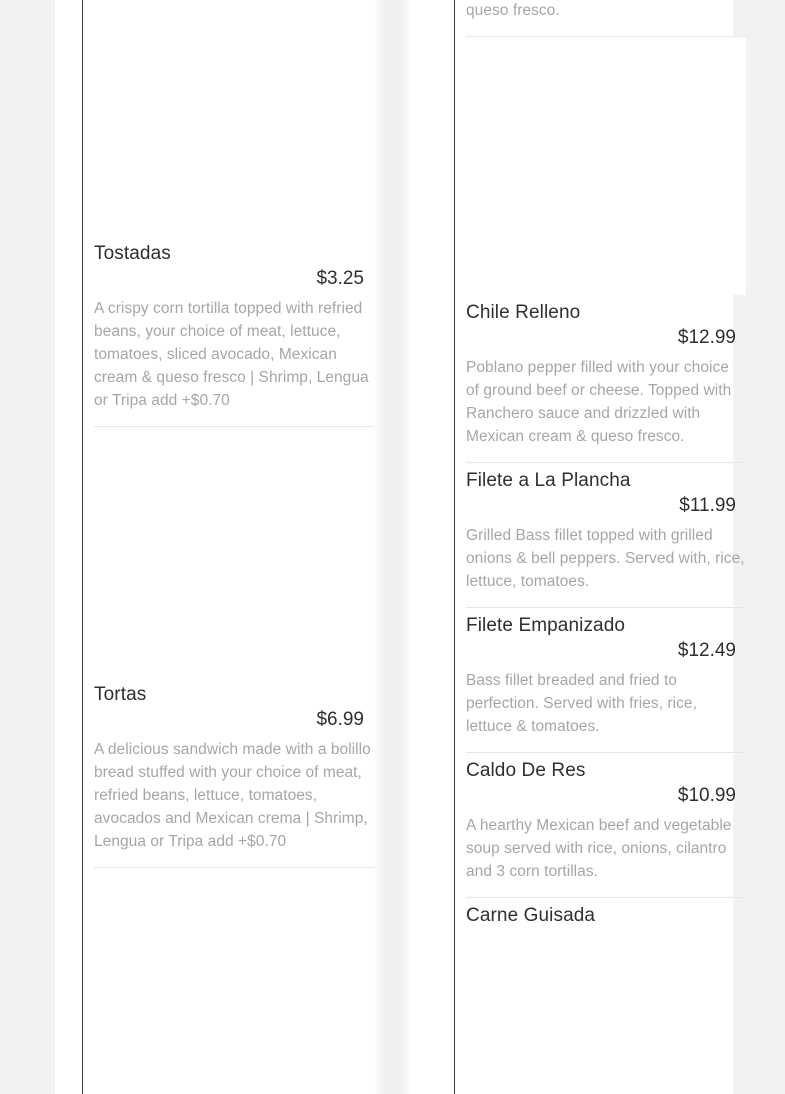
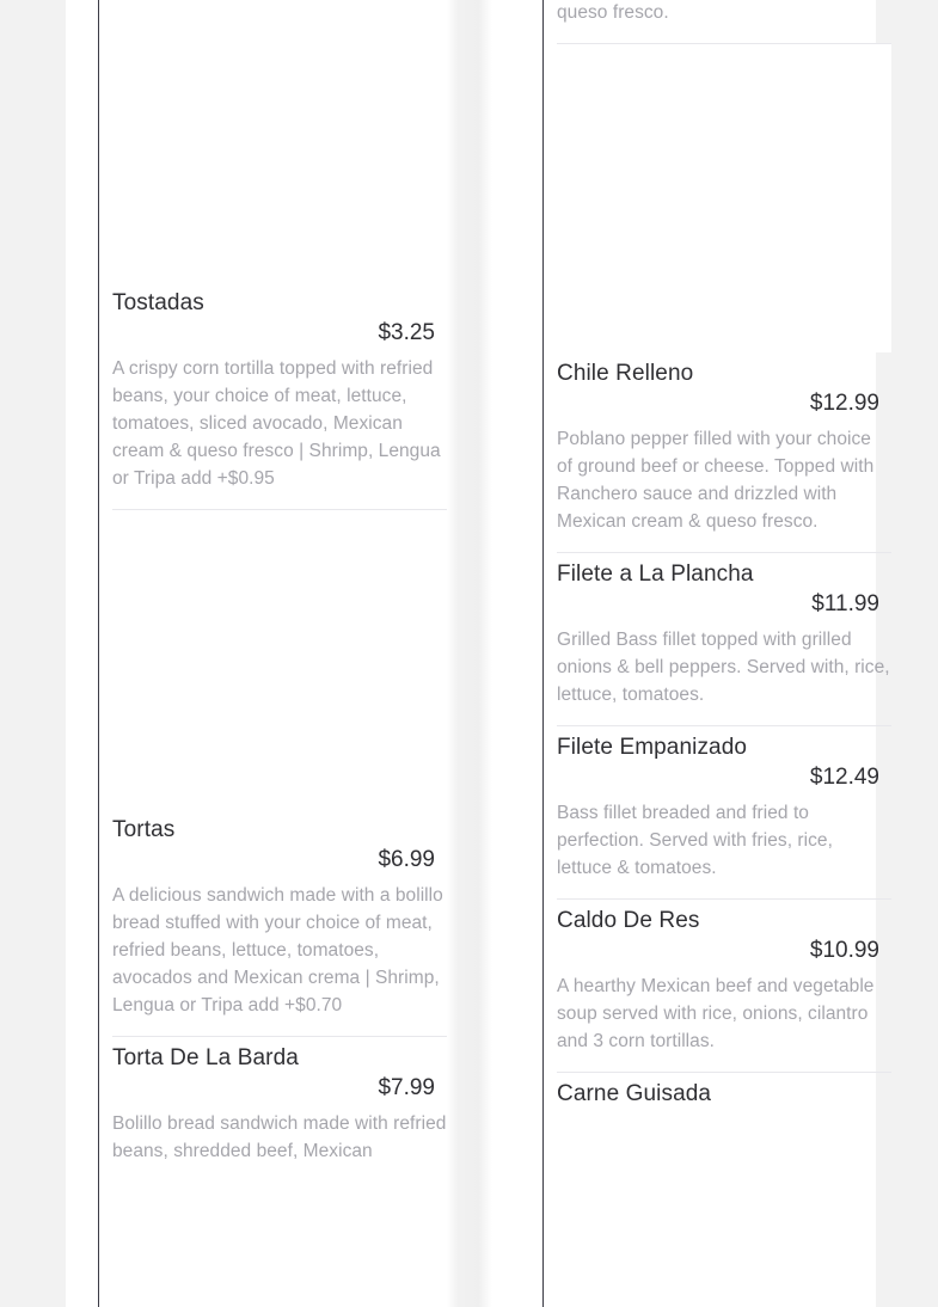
  Tostadas
  $3.25
- A crispy corn tortilla topped with refried beans, your choice of meat, lettuce, tomatoes, sliced avocado, Mexican cream & queso fresco | Shrimp, Lengua or Tripa add +$0.70
+ A crispy corn tortilla topped with refried beans, your choice of meat, lettuce, tomatoes, sliced avocado, Mexican cream & queso fresco | Shrimp, Lengua or Tripa add +$0.95
  Tortas
  $6.99
  A delicious sandwich made with a bolillo bread stuffed with your choice of meat, refried beans, lettuce, tomatoes, avocados and Mexican crema | Shrimp, Lengua or Tripa add +$0.70
+ Torta De La Barda
+ $7.99
+ Bolillo bread sandwich made with refried beans, shredded beef, Mexican
  Chile Relleno
  $12.99
  Poblano pepper filled with your choice of ground beef or cheese. Topped with Ranchero sauce and drizzled with Mexican cream & queso fresco.
  Filete a La Plancha
  $11.99
  Grilled Bass fillet topped with grilled onions & bell peppers. Served with, rice, lettuce, tomatoes.
  Filete Empanizado
  $12.49
  Bass fillet breaded and fried to perfection. Served with fries, rice, lettuce & tomatoes.
  Caldo De Res
  $10.99
  A hearthy Mexican beef and vegetable soup served with rice, onions, cilantro and 3 corn tortillas.
  Carne Guisada
